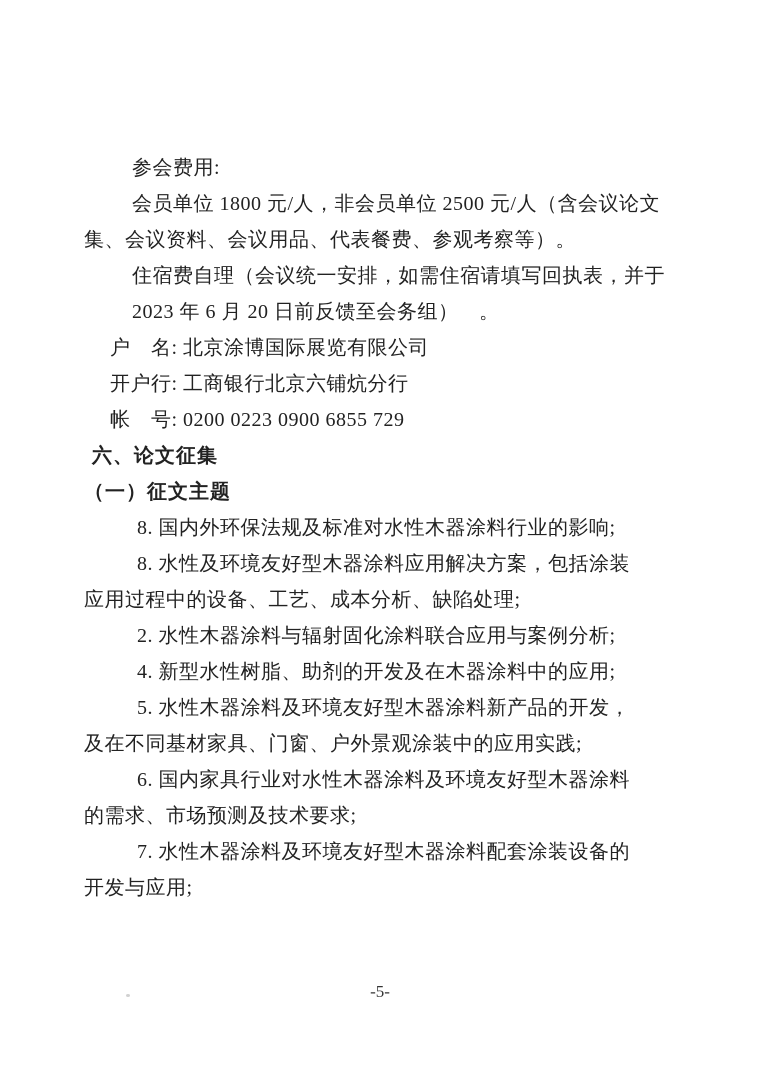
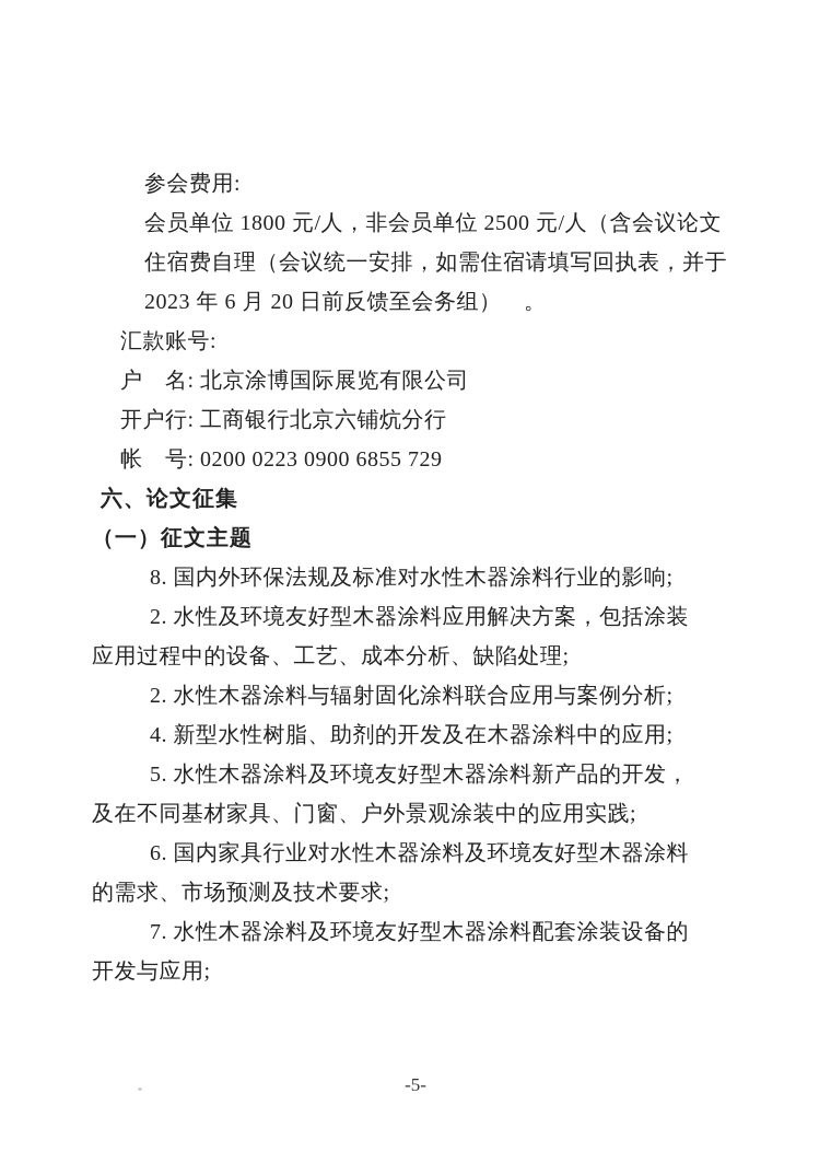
  参会费用:
  会员单位 1800 元/人，非会员单位 2500 元/人（含会议论文
- 集、会议资料、会议用品、代表餐费、参观考察等）。
  住宿费自理（会议统一安排，如需住宿请填写回执表，并于
  2023 年 6 月 20 日前反馈至会务组） 。
+ 汇款账号:
  户 名: 北京涂博国际展览有限公司
  开户行: 工商银行北京六铺炕分行
  帐 号: 0200 0223 0900 6855 729
  六、论文征集
  （一）征文主题
  8. 国内外环保法规及标准对水性木器涂料行业的影响;
- 8. 水性及环境友好型木器涂料应用解决方案，包括涂装
+ 2. 水性及环境友好型木器涂料应用解决方案，包括涂装
  应用过程中的设备、工艺、成本分析、缺陷处理;
  2. 水性木器涂料与辐射固化涂料联合应用与案例分析;
  4. 新型水性树脂、助剂的开发及在木器涂料中的应用;
  5. 水性木器涂料及环境友好型木器涂料新产品的开发，
  及在不同基材家具、门窗、户外景观涂装中的应用实践;
  6. 国内家具行业对水性木器涂料及环境友好型木器涂料
  的需求、市场预测及技术要求;
  7. 水性木器涂料及环境友好型木器涂料配套涂装设备的
  开发与应用;
  -5-
